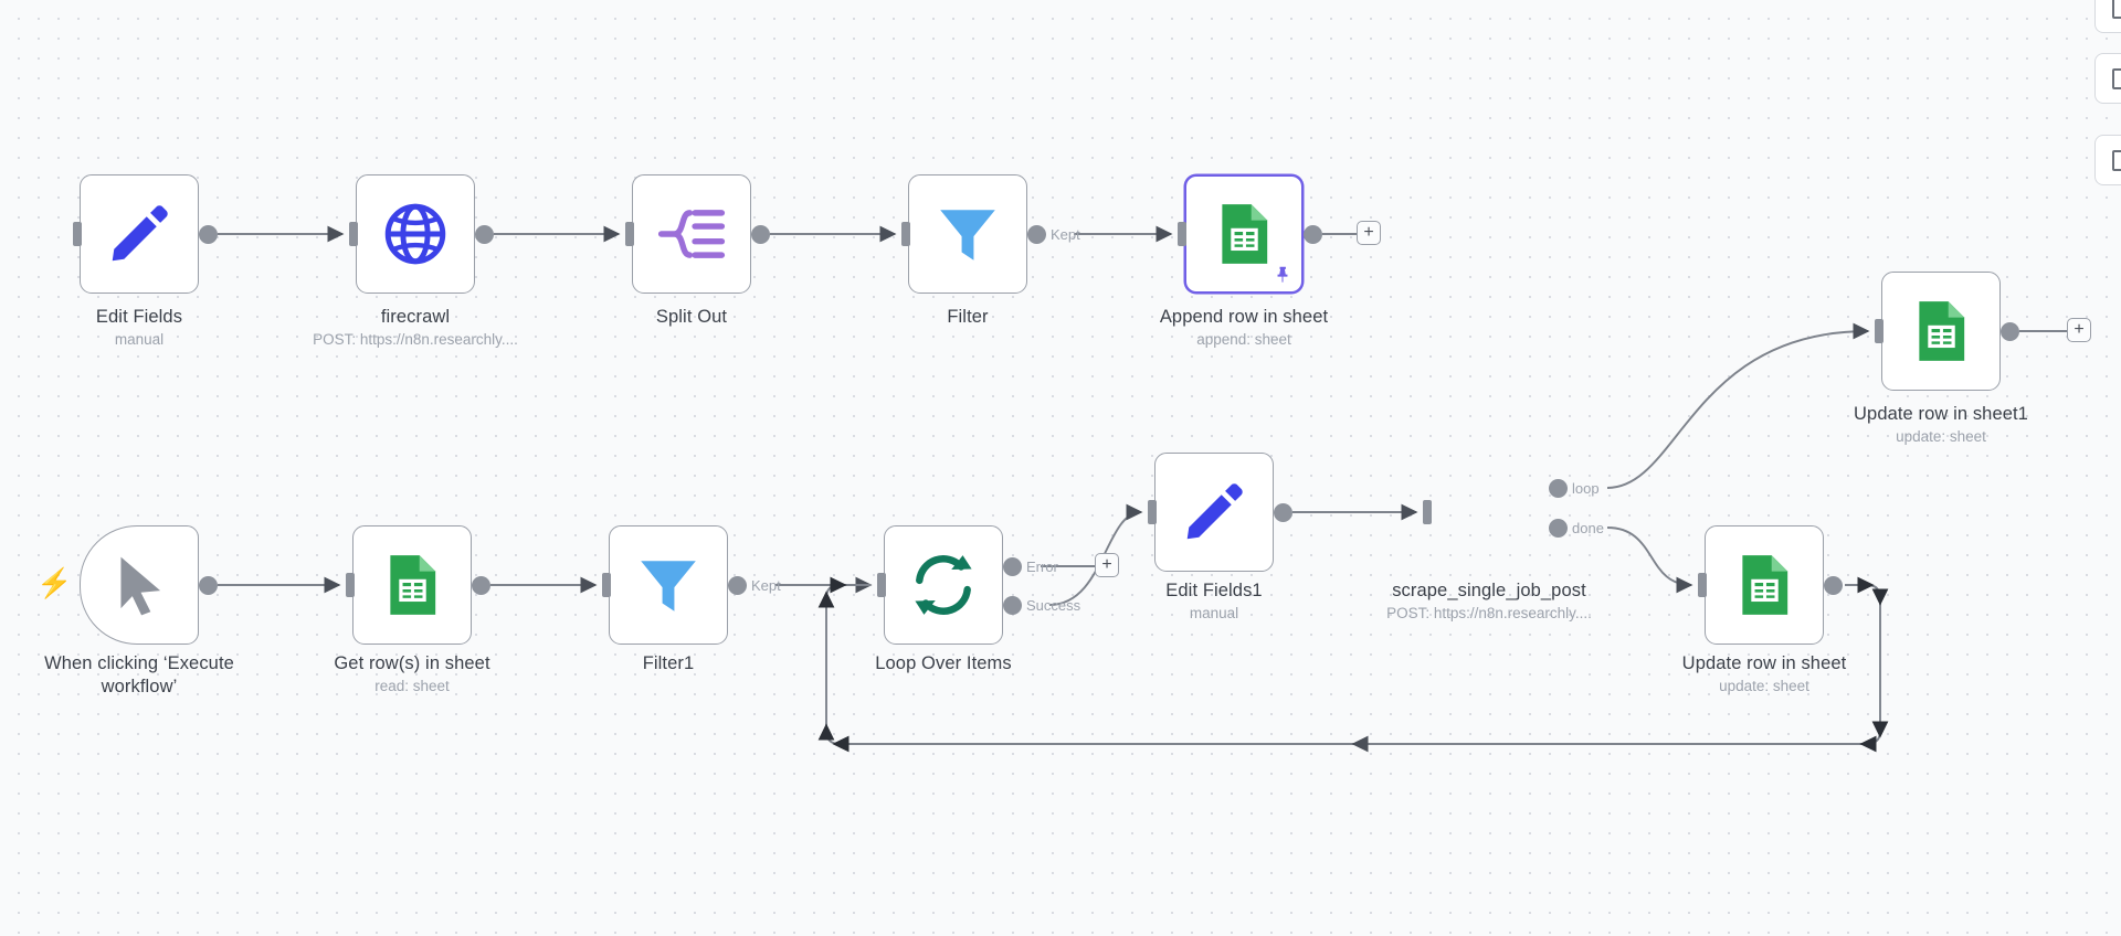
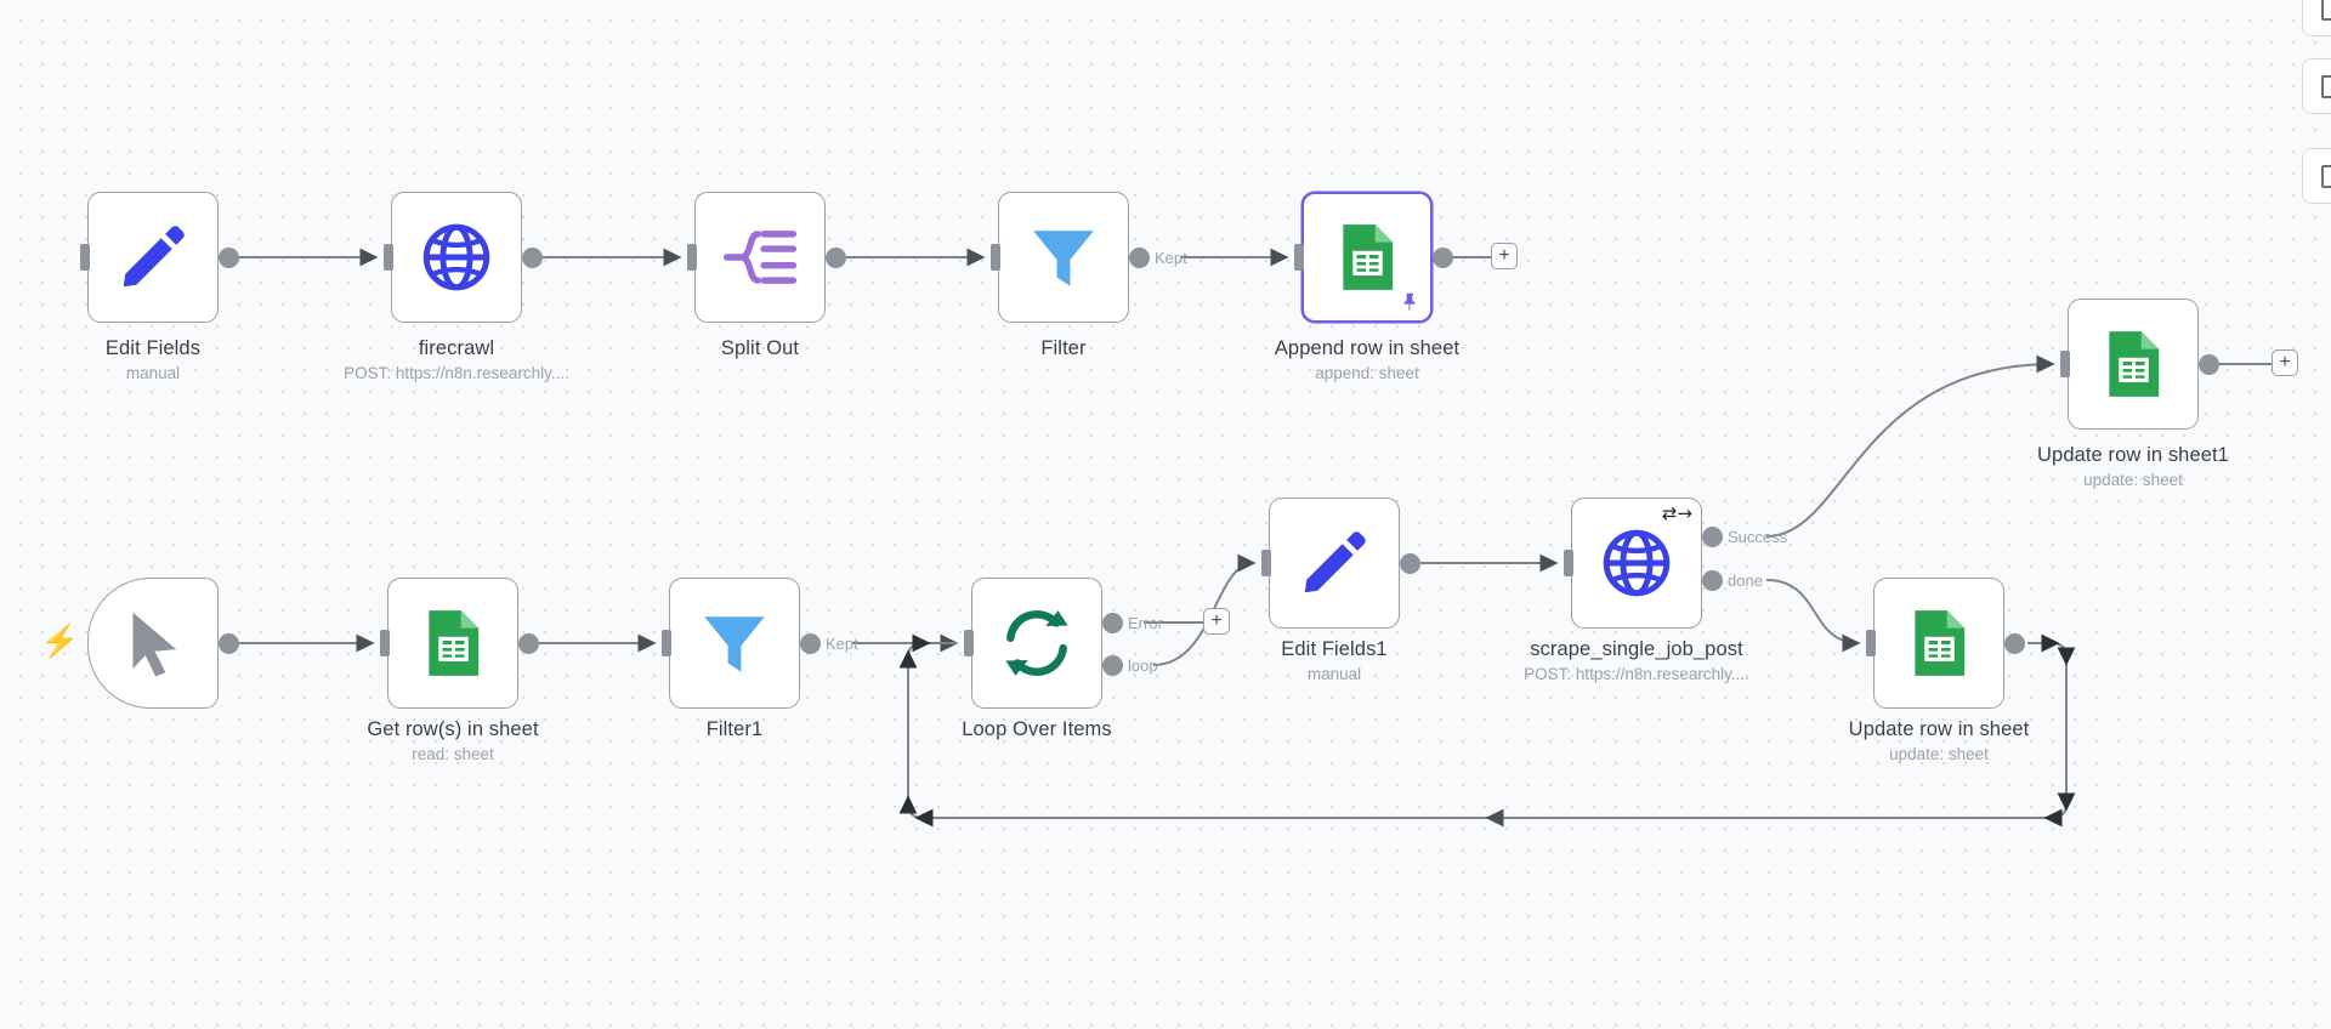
  Edit Fields
  manual
  firecrawl
  POST: https://n8n.researchly....
  Split Out
  Kept
  Filter
  Append row in sheet
  append: sheet
  Update row in sheet1
  update: sheet
  ⚡
- When clicking ‘Execute
- workflow’
  Get row(s) in sheet
  read: sheet
  Kept
  Filter1
  Error
- Success
+ loop
  Loop Over Items
  Edit Fields1
  manual
+ ⇄→
- loop
+ Success
  done
  scrape_single_job_post
  POST: https://n8n.researchly....
  Update row in sheet
  update: sheet
  +
  +
  +
